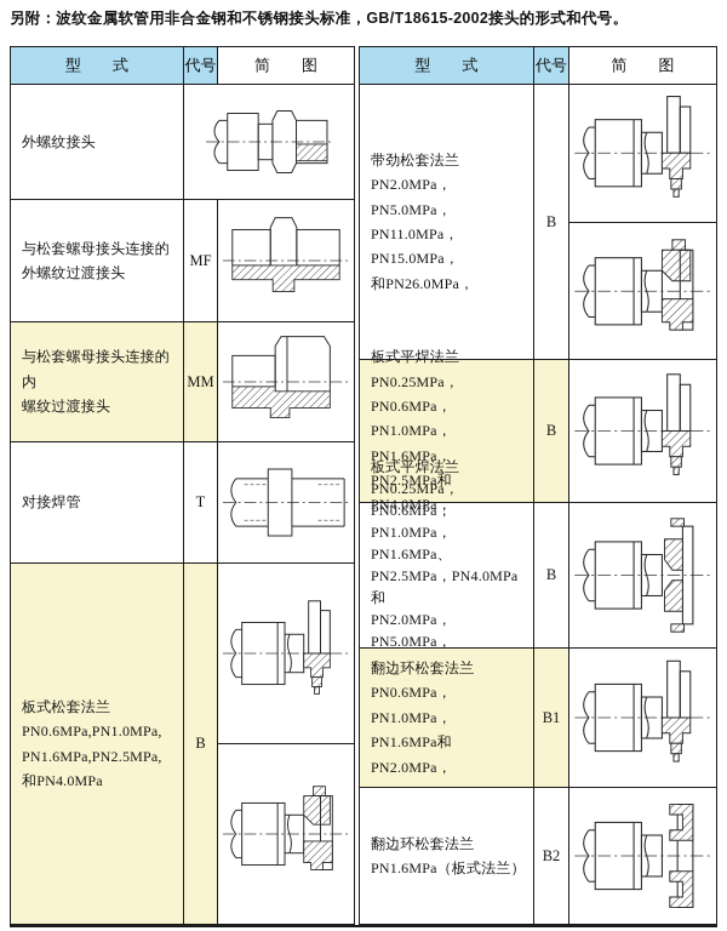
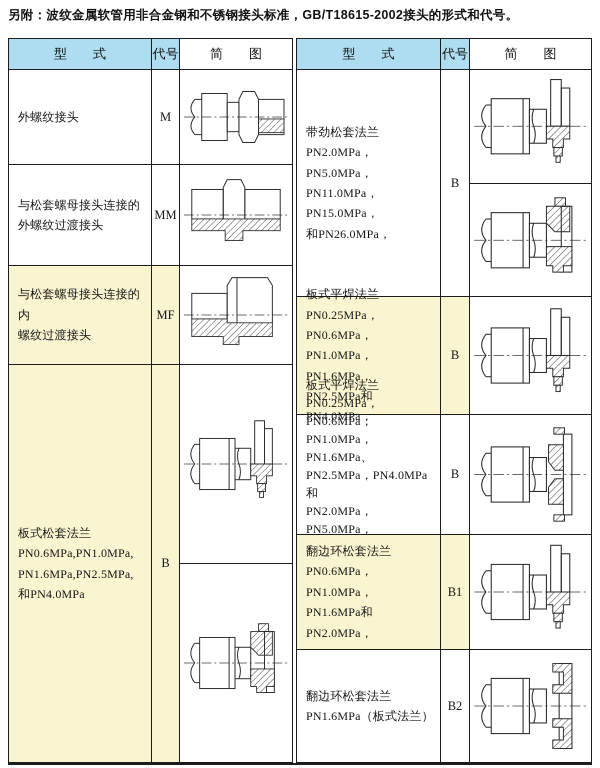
  另附：波纹金属软管用非合金钢和不锈钢接头标准，GB/T18615-2002接头的形式和代号。
  型 式
  代号
  简 图
  外螺纹接头
+ M
  与松套螺母接头连接的
  外螺纹过渡接头
- MF
+ MM
  与松套螺母接头连接的内
  螺纹过渡接头
- MM
+ MF
- 对接焊管
- T
  板式松套法兰
  PN0.6MPa,PN1.0MPa,
  PN1.6MPa,PN2.5MPa,
  和PN4.0MPa
  B
  型 式
  代号
  简 图
  带劲松套法兰
  PN2.0MPa，PN5.0MPa，
  PN11.0MPa，PN15.0MPa，
  和PN26.0MPa，
  B
  板式平焊法兰
  PN0.25MPa，PN0.6MPa，
  PN1.0MPa，PN1.6MPa，
  PN2.5MPa和PN4.0MPa，
  B
  板式平焊法兰
  PN0.25MPa，PN0.6MPa，
  PN1.0MPa，PN1.6MPa、
  PN2.5MPa，PN4.0MPa和
  PN2.0MPa，PN5.0MPa，
  B
  翻边环松套法兰
  PN0.6MPa，PN1.0MPa，
  PN1.6MPa和PN2.0MPa，
  B1
  翻边环松套法兰
  PN1.6MPa（板式法兰）
  B2
